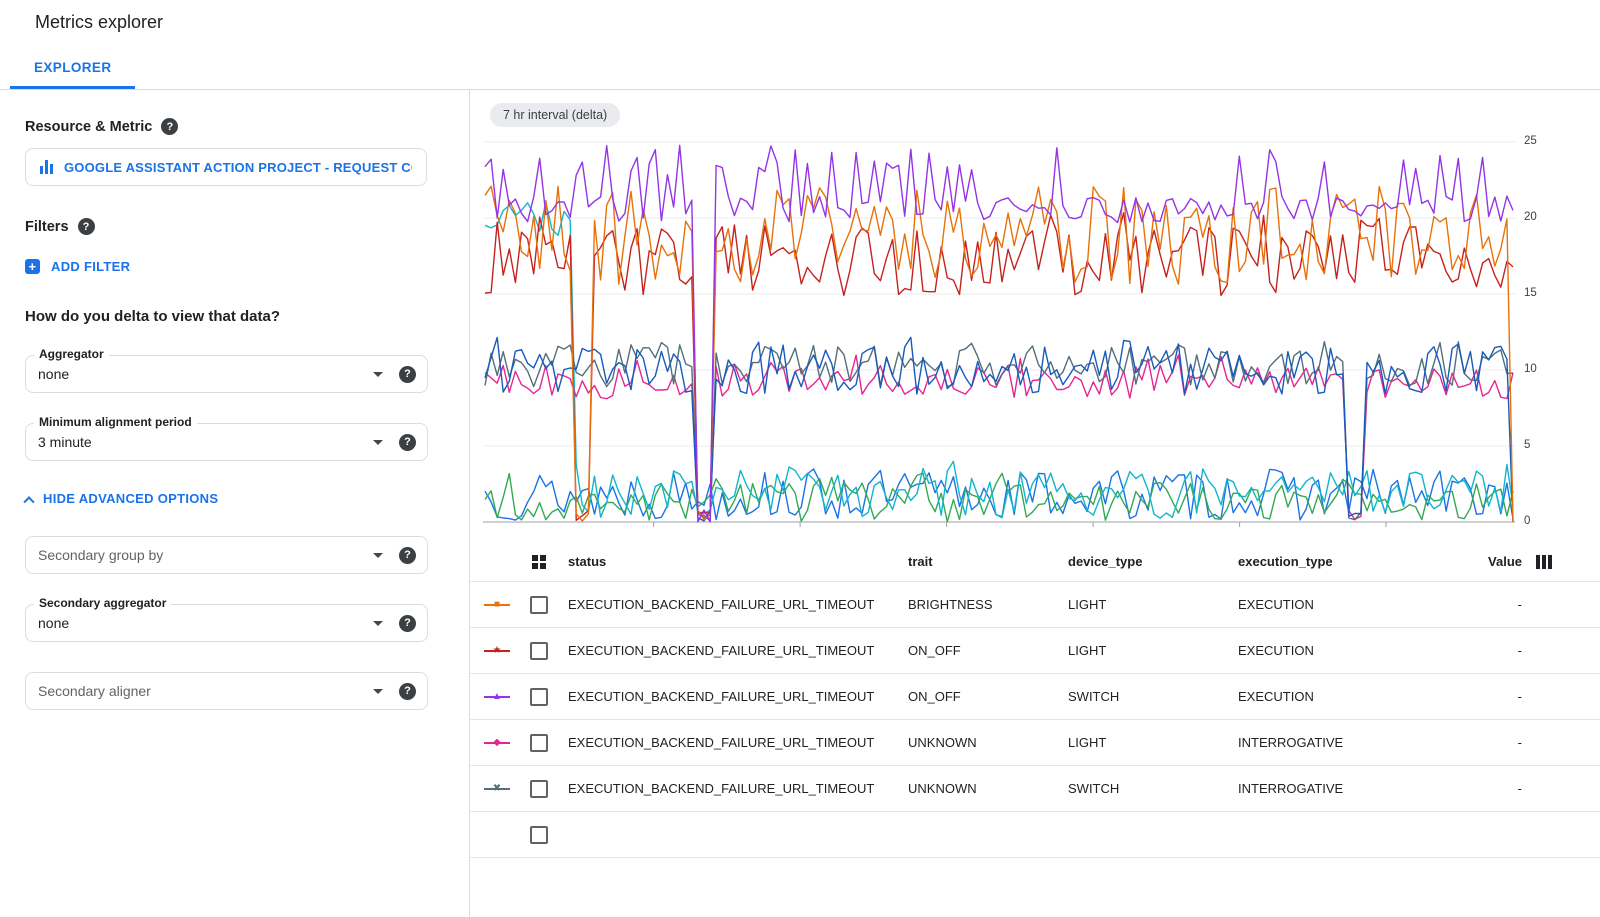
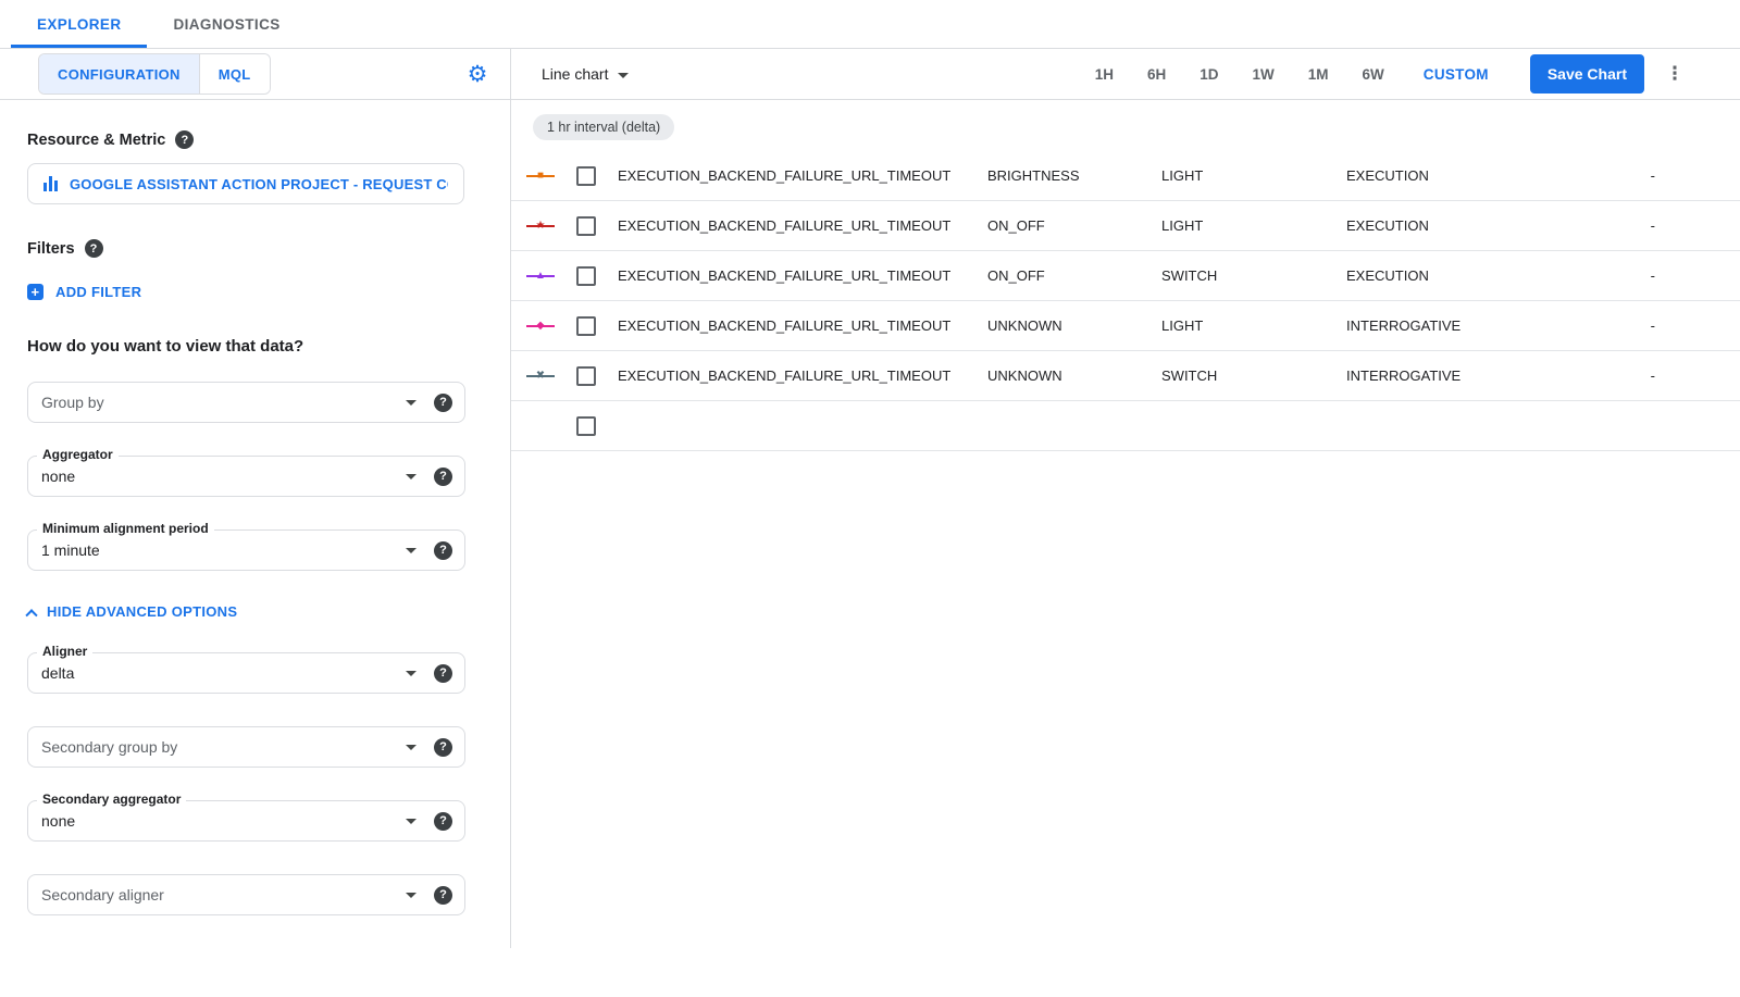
- Metrics explorer
  EXPLORER
+ DIAGNOSTICS
+ CONFIGURATION
+ MQL
  Resource & Metric
  GOOGLE ASSISTANT ACTION PROJECT - REQUEST C
  Filters
  ADD FILTER
- How do you delta to view that data?
+ How do you want to view that data?
+ Group by
  Aggregator
  none
  Minimum alignment period
- 3 minute
+ 1 minute
  HIDE ADVANCED OPTIONS
+ Aligner
+ delta
  Secondary group by
  Secondary aggregator
  none
  Secondary aligner
+ Line chart
+ 1H
+ 6H
+ 1D
+ 1W
+ 1M
+ 6W
+ CUSTOM
+ Save Chart
- 7 hr interval (delta)
+ 1 hr interval (delta)
- 25
- 20
- 15
- 10
- 5
- 0
- status
- trait
- device_type
- execution_type
- Value
  ■
  EXECUTION_BACKEND_FAILURE_URL_TIMEOUT
  BRIGHTNESS
  LIGHT
  EXECUTION
  -
  ★
  EXECUTION_BACKEND_FAILURE_URL_TIMEOUT
  ON_OFF
  LIGHT
  EXECUTION
  -
  ▲
  EXECUTION_BACKEND_FAILURE_URL_TIMEOUT
  ON_OFF
  SWITCH
  EXECUTION
  -
  ◆
  EXECUTION_BACKEND_FAILURE_URL_TIMEOUT
  UNKNOWN
  LIGHT
  INTERROGATIVE
  -
  ✖
  EXECUTION_BACKEND_FAILURE_URL_TIMEOUT
  UNKNOWN
  SWITCH
  INTERROGATIVE
  -
